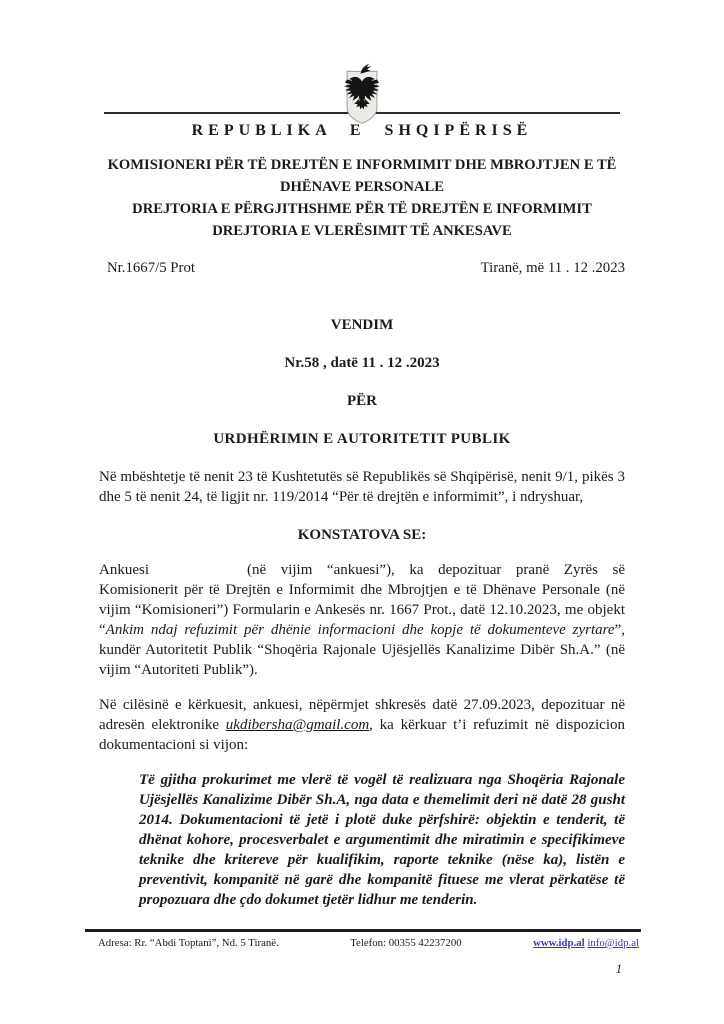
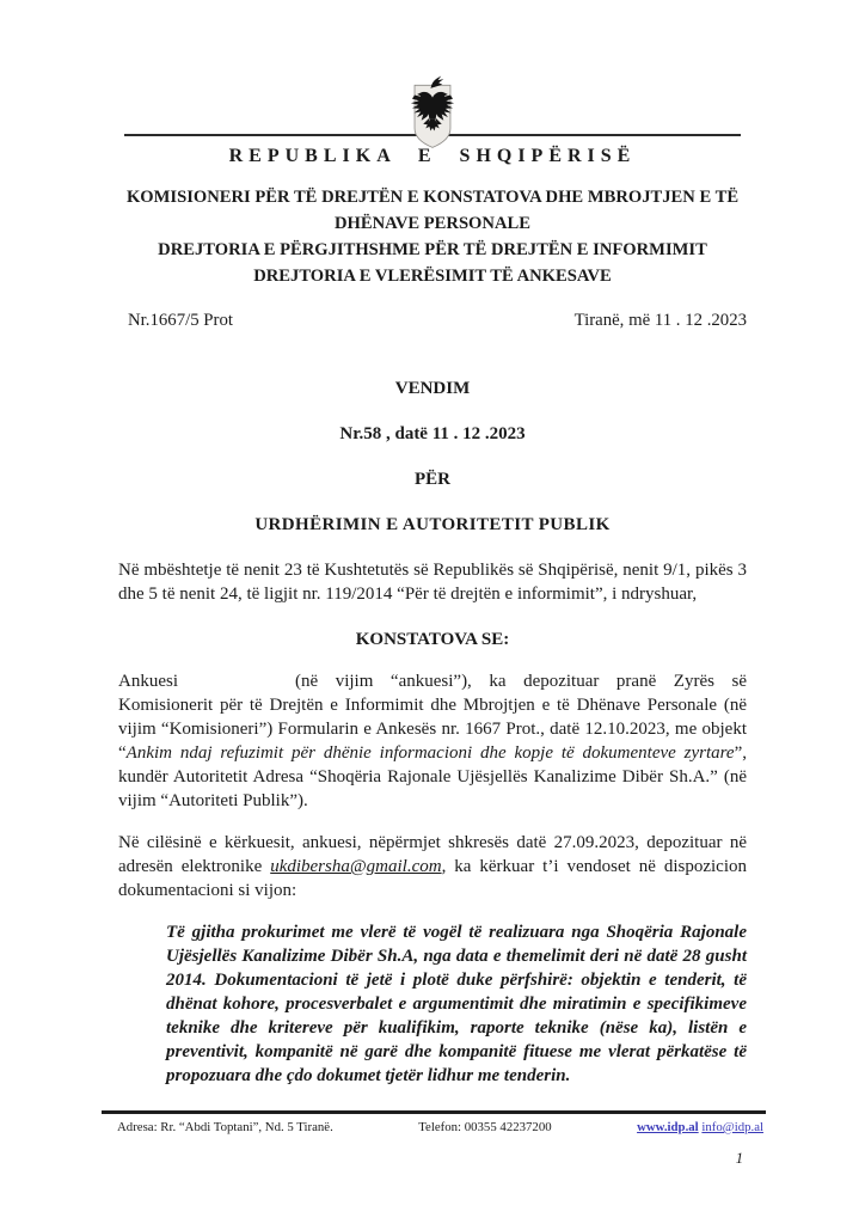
  REPUBLIKA E SHQIPËRISË
- KOMISIONERI PËR TË DREJTËN E INFORMIMIT DHE MBROJTJEN E TË
+ KOMISIONERI PËR TË DREJTËN E KONSTATOVA DHE MBROJTJEN E TË
  DHËNAVE PERSONALE
  DREJTORIA E PËRGJITHSHME PËR TË DREJTËN E INFORMIMIT
  DREJTORIA E VLERËSIMIT TË ANKESAVE
  Nr.1667/5 Prot
  Tiranë, më 11 . 12 .2023
  VENDIM
  Nr.58 , datë 11 . 12 .2023
  PËR
  URDHËRIMIN E AUTORITETIT PUBLIK
  Në mbështetje të nenit 23 të Kushtetutës së Republikës së Shqipërisë, nenit 9/1, pikës 3 dhe 5 të nenit 24, të ligjit nr. 119/2014 “Për të drejtën e informimit”, i ndryshuar,
  KONSTATOVA SE:
- Ankuesi (në vijim “ankuesi”), ka depozituar pranë Zyrës së Komisionerit për të Drejtën e Informimit dhe Mbrojtjen e të Dhënave Personale (në vijim “Komisioneri”) Formularin e Ankesës nr. 1667 Prot., datë 12.10.2023, me objekt “Ankim ndaj refuzimit për dhënie informacioni dhe kopje të dokumenteve zyrtare”, kundër Autoritetit Publik “Shoqëria Rajonale Ujësjellës Kanalizime Dibër Sh.A.” (në vijim “Autoriteti Publik”).
+ Ankuesi (në vijim “ankuesi”), ka depozituar pranë Zyrës së Komisionerit për të Drejtën e Informimit dhe Mbrojtjen e të Dhënave Personale (në vijim “Komisioneri”) Formularin e Ankesës nr. 1667 Prot., datë 12.10.2023, me objekt “Ankim ndaj refuzimit për dhënie informacioni dhe kopje të dokumenteve zyrtare”, kundër Autoritetit Adresa “Shoqëria Rajonale Ujësjellës Kanalizime Dibër Sh.A.” (në vijim “Autoriteti Publik”).
- Në cilësinë e kërkuesit, ankuesi, nëpërmjet shkresës datë 27.09.2023, depozituar në adresën elektronike ukdibersha@gmail.com, ka kërkuar t’i refuzimit në dispozicion dokumentacioni si vijon:
+ Në cilësinë e kërkuesit, ankuesi, nëpërmjet shkresës datë 27.09.2023, depozituar në adresën elektronike ukdibersha@gmail.com, ka kërkuar t’i vendoset në dispozicion dokumentacioni si vijon:
  Të gjitha prokurimet me vlerë të vogël të realizuara nga Shoqëria Rajonale Ujësjellës Kanalizime Dibër Sh.A, nga data e themelimit deri në datë 28 gusht 2014. Dokumentacioni të jetë i plotë duke përfshirë: objektin e tenderit, të dhënat kohore, procesverbalet e argumentimit dhe miratimin e specifikimeve teknike dhe kritereve për kualifikim, raporte teknike (nëse ka), listën e preventivit, kompanitë në garë dhe kompanitë fituese me vlerat përkatëse të propozuara dhe çdo dokumet tjetër lidhur me tenderin.
  Adresa: Rr. “Abdi Toptani”, Nd. 5 Tiranë.
  Telefon: 00355 42237200
  www.idp.al info@idp.al
  1
